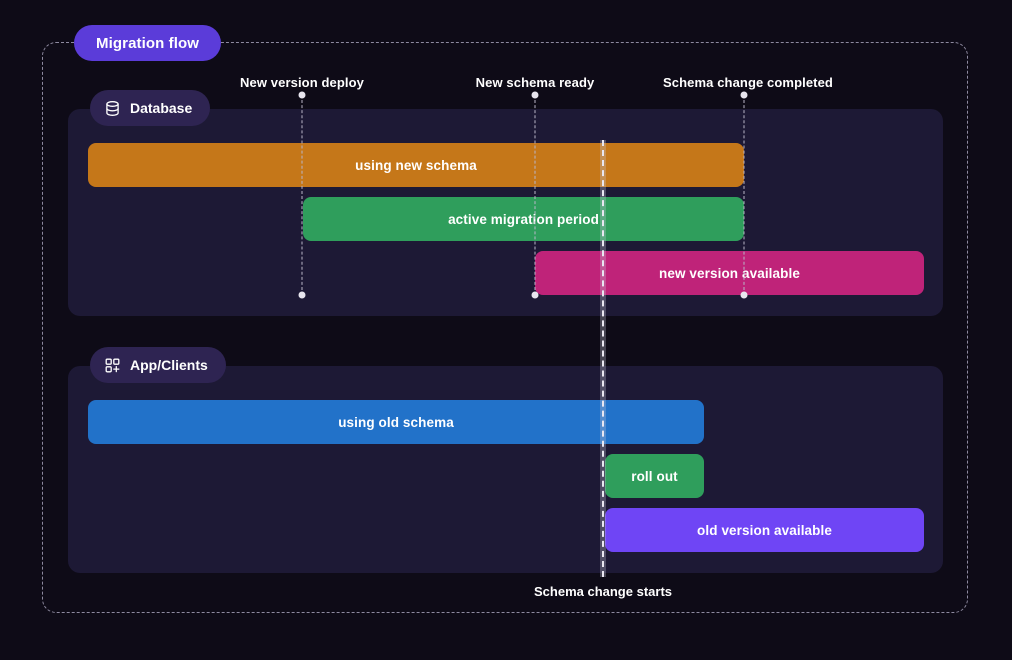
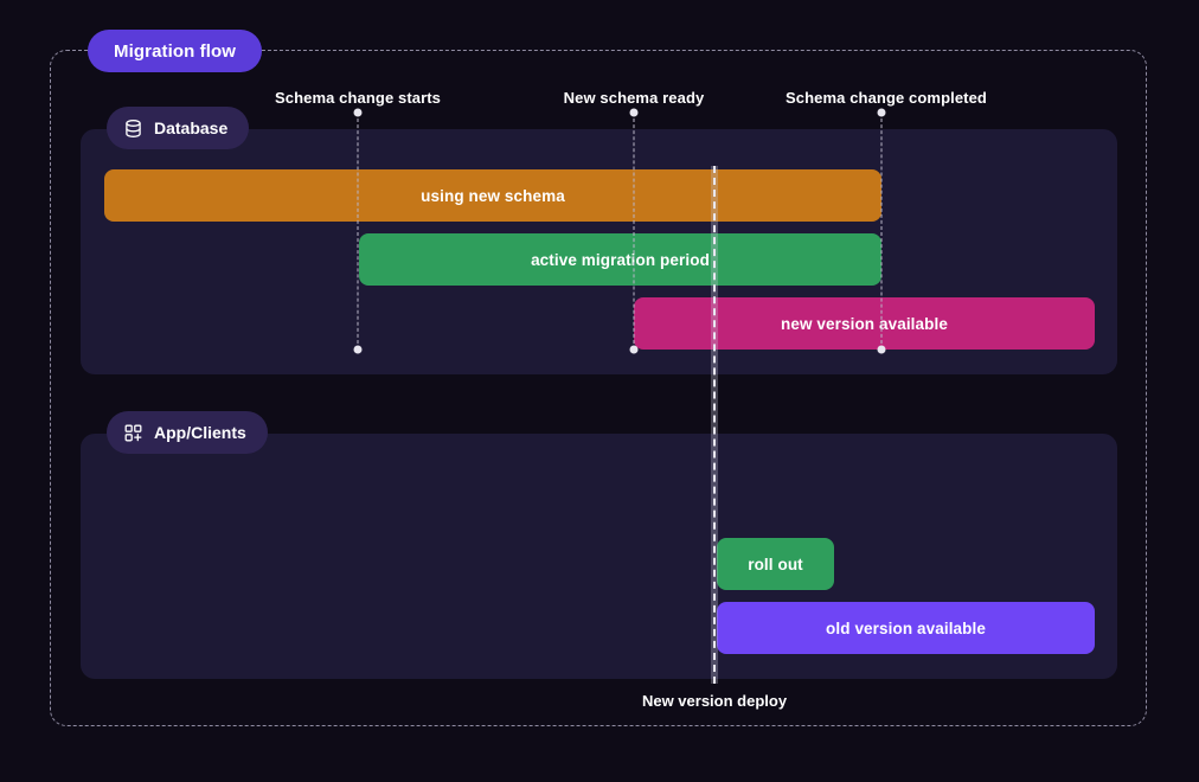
  Migration flow
  Database
  App/Clients
- New version deploy
+ Schema change starts
  New schema ready
  Schema change completed
- Schema change starts
+ New version deploy
  using new schema
  active migration period
  new version available
- using old schema
  roll out
  old version available
